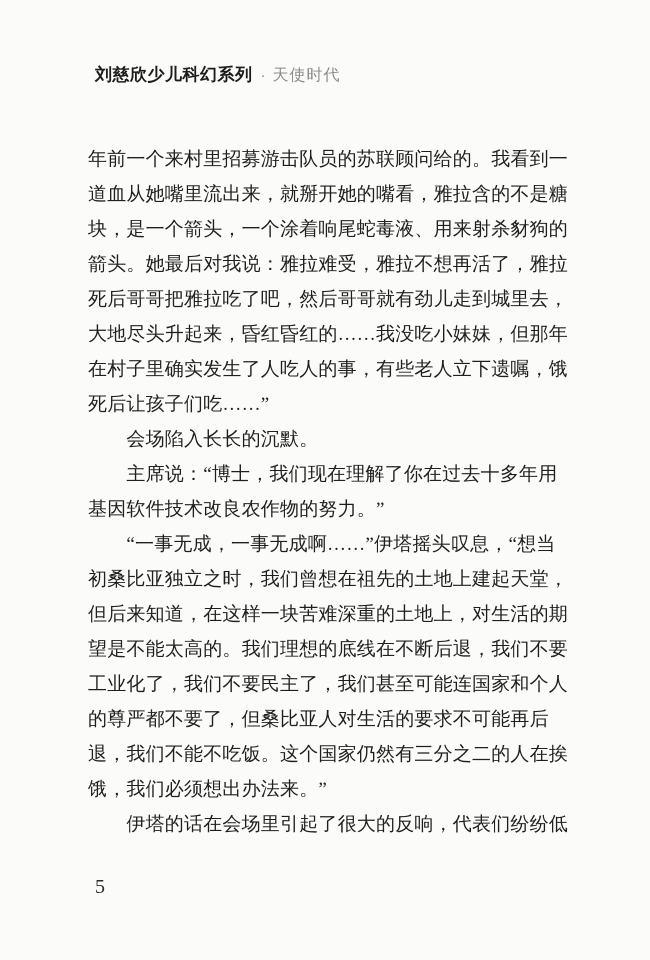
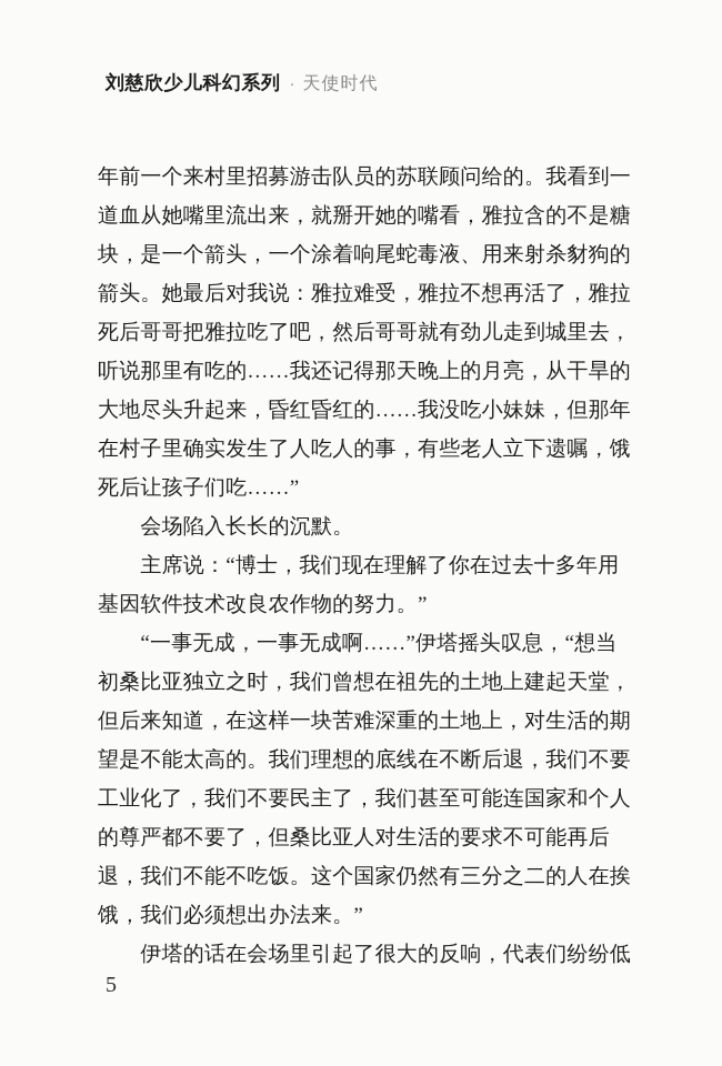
  刘慈欣少儿科幻系列
  ·
  天使时代
  年前一个来村里招募游击队员的苏联顾问给的。我看到一
  道血从她嘴里流出来，就掰开她的嘴看，雅拉含的不是糖
  块，是一个箭头，一个涂着响尾蛇毒液、用来射杀豺狗的
  箭头。她最后对我说：雅拉难受，雅拉不想再活了，雅拉
  死后哥哥把雅拉吃了吧，然后哥哥就有劲儿走到城里去，
+ 听说那里有吃的……我还记得那天晚上的月亮，从干旱的
  大地尽头升起来，昏红昏红的……我没吃小妹妹，但那年
  在村子里确实发生了人吃人的事，有些老人立下遗嘱，饿
  死后让孩子们吃……”
  会场陷入长长的沉默。
  主席说：“博士，我们现在理解了你在过去十多年用
  基因软件技术改良农作物的努力。”
  “一事无成，一事无成啊……”伊塔摇头叹息，“想当
  初桑比亚独立之时，我们曾想在祖先的土地上建起天堂，
  但后来知道，在这样一块苦难深重的土地上，对生活的期
  望是不能太高的。我们理想的底线在不断后退，我们不要
  工业化了，我们不要民主了，我们甚至可能连国家和个人
  的尊严都不要了，但桑比亚人对生活的要求不可能再后
  退，我们不能不吃饭。这个国家仍然有三分之二的人在挨
  饿，我们必须想出办法来。”
  伊塔的话在会场里引起了很大的反响，代表们纷纷低
  5
